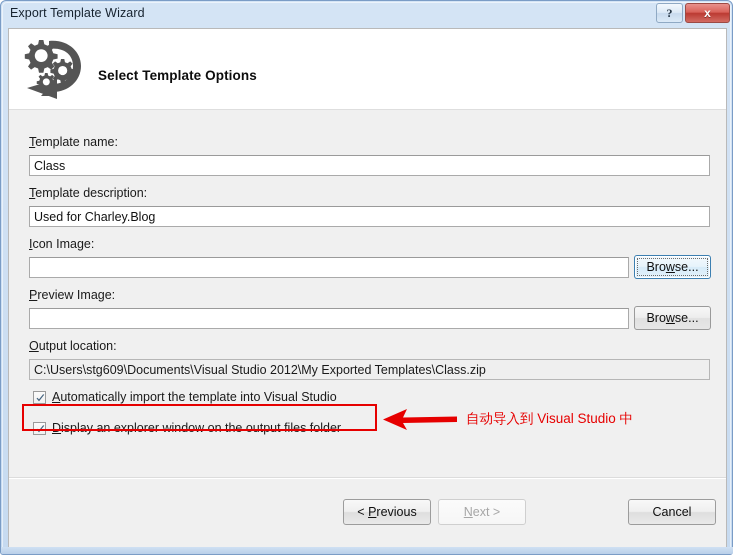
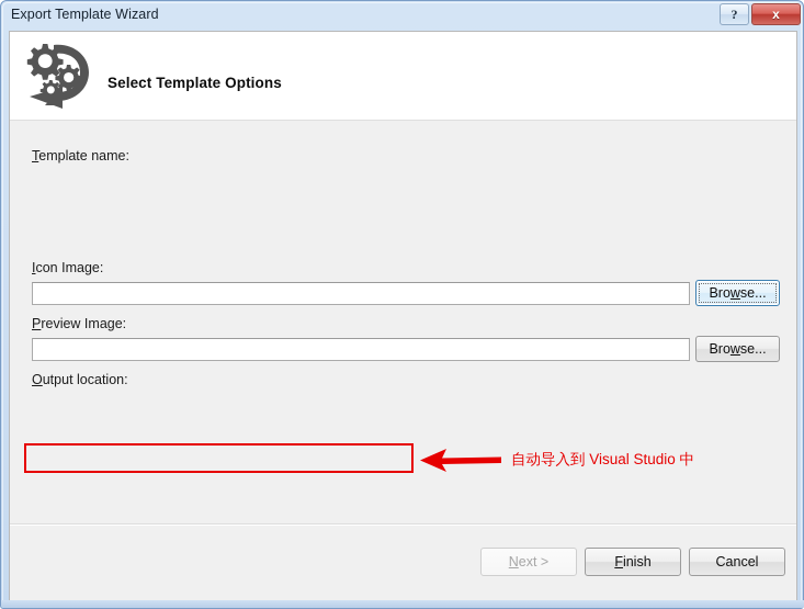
  Export Template Wizard
  ?
  x
  Select Template Options
  Template name:
- Class
- Template description:
- Used for Charley.Blog
  Icon Image:
  Browse...
  Preview Image:
  Browse...
  Output location:
- C:\Users\stg609\Documents\Visual Studio 2012\My Exported Templates\Class.zip
- Automatically import the template into Visual Studio
- Display an explorer window on the output files folder
- < Previous
  Next >
+ Finish
  Cancel
  自动导入到 Visual Studio 中
